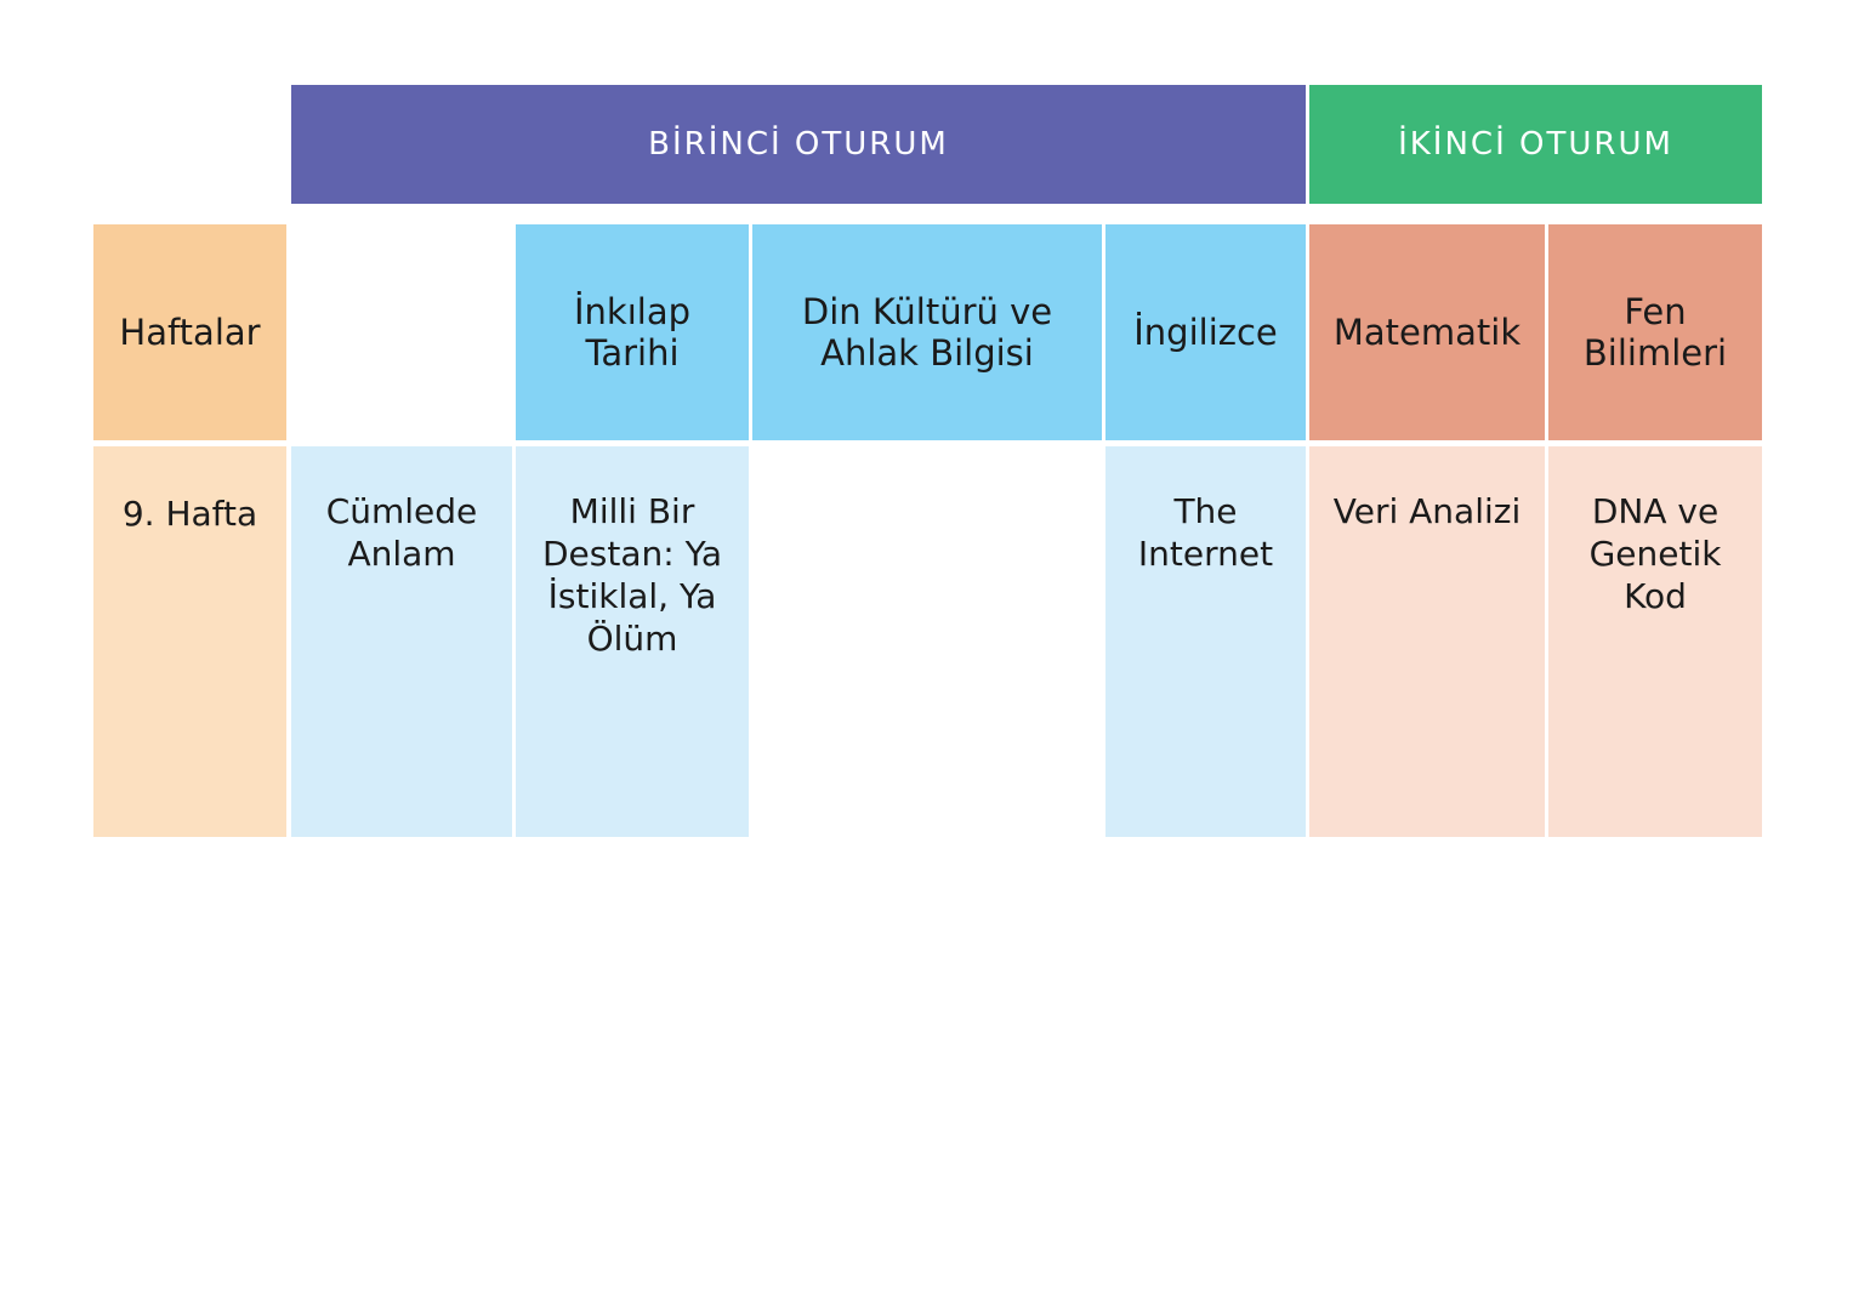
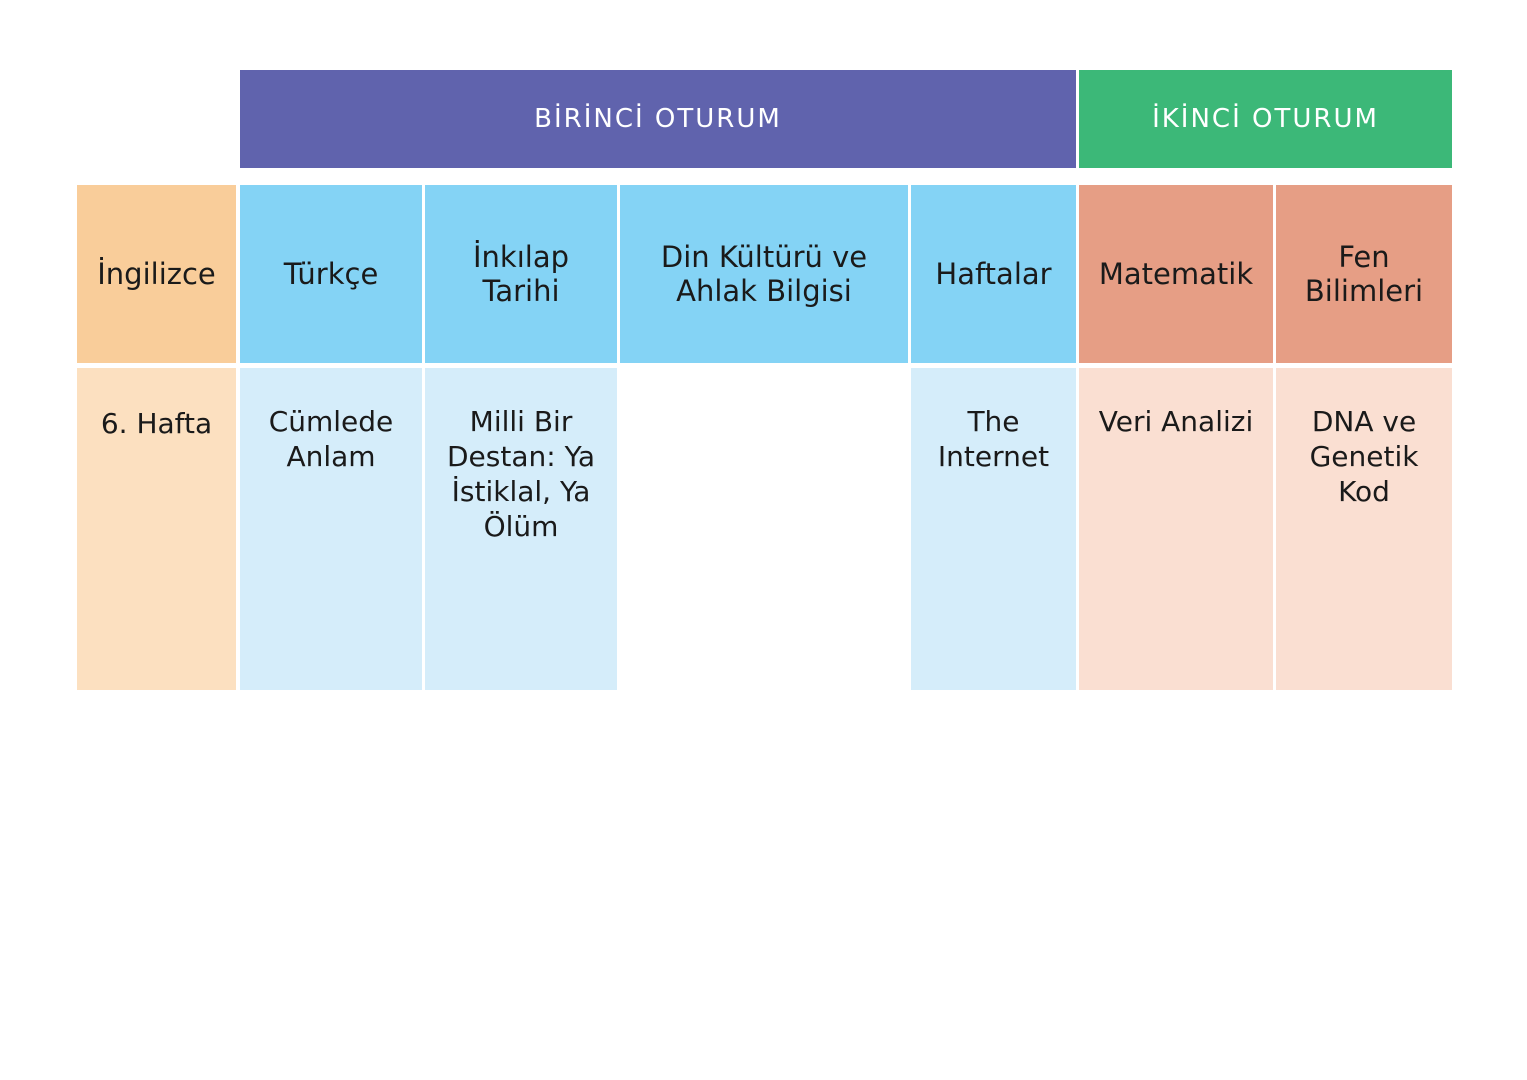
  BİRİNCİ OTURUM
  İKİNCİ OTURUM
- Haftalar
+ İngilizce
+ Türkçe
  İnkılap Tarihi
  Din Kültürü ve Ahlak Bilgisi
- İngilizce
+ Haftalar
  Matematik
  Fen Bilimleri
- 9. Hafta
+ 6. Hafta
  Cümlede Anlam
  Milli Bir Destan: Ya İstiklal, Ya Ölüm
  The Internet
  Veri Analizi
  DNA ve Genetik Kod
